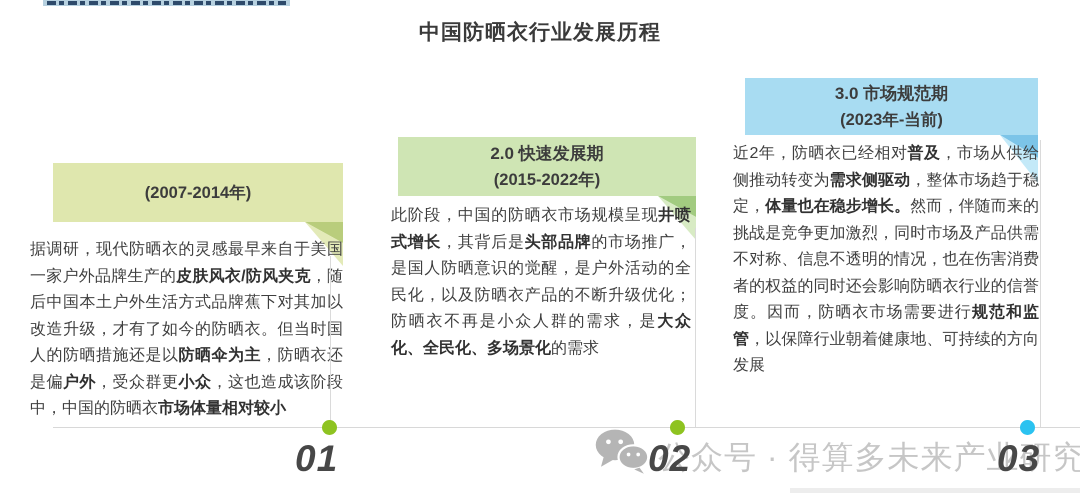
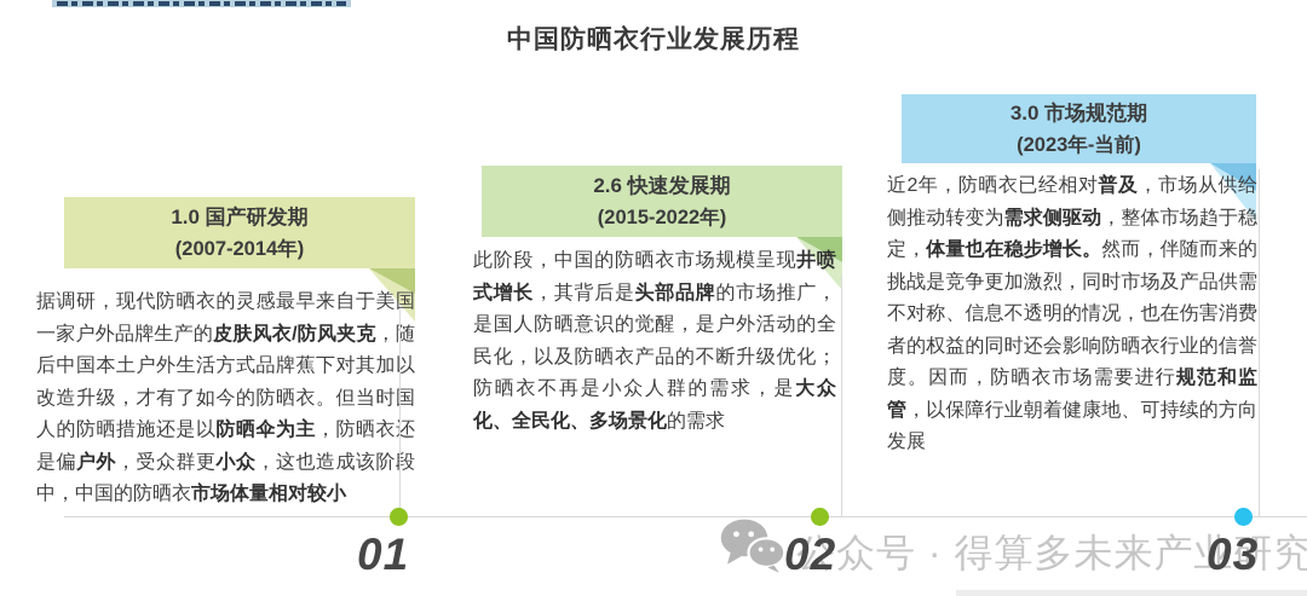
  中国防晒衣行业发展历程
+ 1.0 国产研发期
  (2007-2014年)
  据调研，现代防晒衣的灵感最早来自于美国一家户外品牌生产的皮肤风衣/防风夹克，随后中国本土户外生活方式品牌蕉下对其加以改造升级，才有了如今的防晒衣。但当时国人的防晒措施还是以防晒伞为主，防晒衣还是偏户外，受众群更小众，这也造成该阶段中，中国的防晒衣市场体量相对较小
- 2.0 快速发展期
+ 2.6 快速发展期
  (2015-2022年)
  此阶段，中国的防晒衣市场规模呈现井喷式增长，其背后是头部品牌的市场推广，是国人防晒意识的觉醒，是户外活动的全民化，以及防晒衣产品的不断升级优化；防晒衣不再是小众人群的需求，是大众化、全民化、多场景化的需求
  3.0 市场规范期
  (2023年-当前)
  近2年，防晒衣已经相对普及，市场从供给侧推动转变为需求侧驱动，整体市场趋于稳定，体量也在稳步增长。然而，伴随而来的挑战是竞争更加激烈，同时市场及产品供需不对称、信息不透明的情况，也在伤害消费者的权益的同时还会影响防晒衣行业的信誉度。因而，防晒衣市场需要进行规范和监管，以保障行业朝着健康地、可持续的方向发展
  公众号 · 得算多未来产业研究
  01
  02
  03
